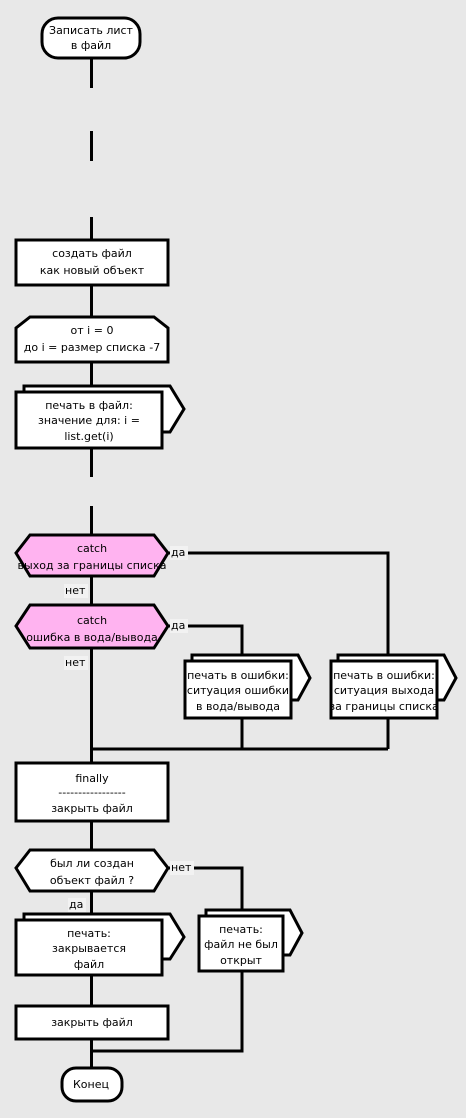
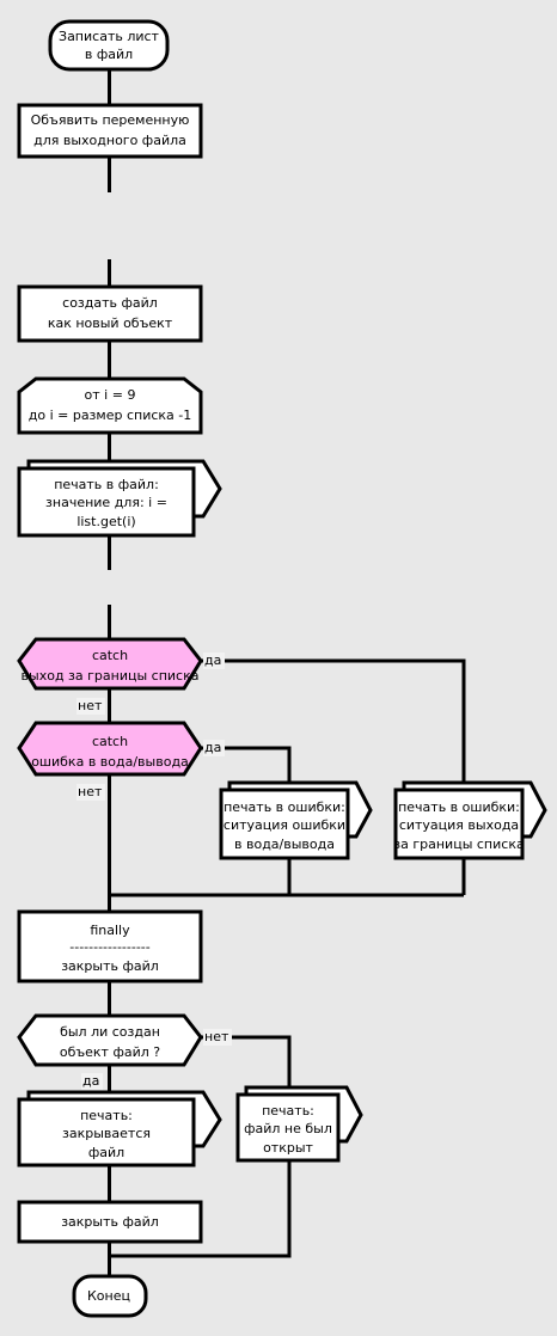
  Записать лист
  в файл
+ Объявить переменную
+ для выходного файла
  создать файл
  как новый объект
- от i = 0
+ от i = 9
- до i = размер списка -7
+ до i = размер списка -1
  печать в файл:
  значение для: i =
  list.get(i)
  catch
  выход за границы списка
  catch
  ошибка в вода/вывода
  печать в ошибки:
  ситуация ошибки
  в вода/вывода
  печать в ошибки:
  ситуация выхода
  за границы списка
  finally
  -----------------
  закрыть файл
  был ли создан
  объект файл ?
  печать:
  закрывается
  файл
  печать:
  файл не был
  открыт
  закрыть файл
  Конец
  да
  нет
  да
  нет
  нет
  да
